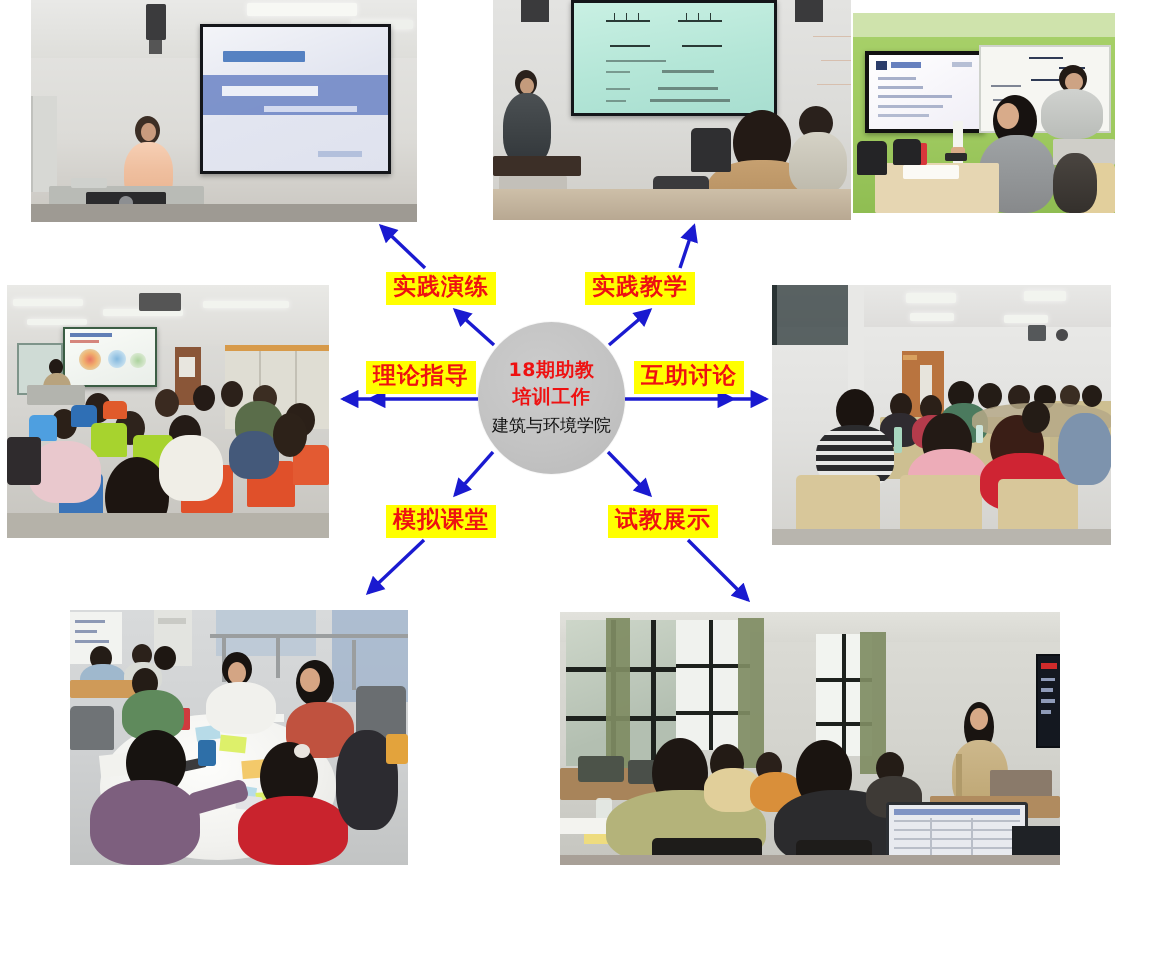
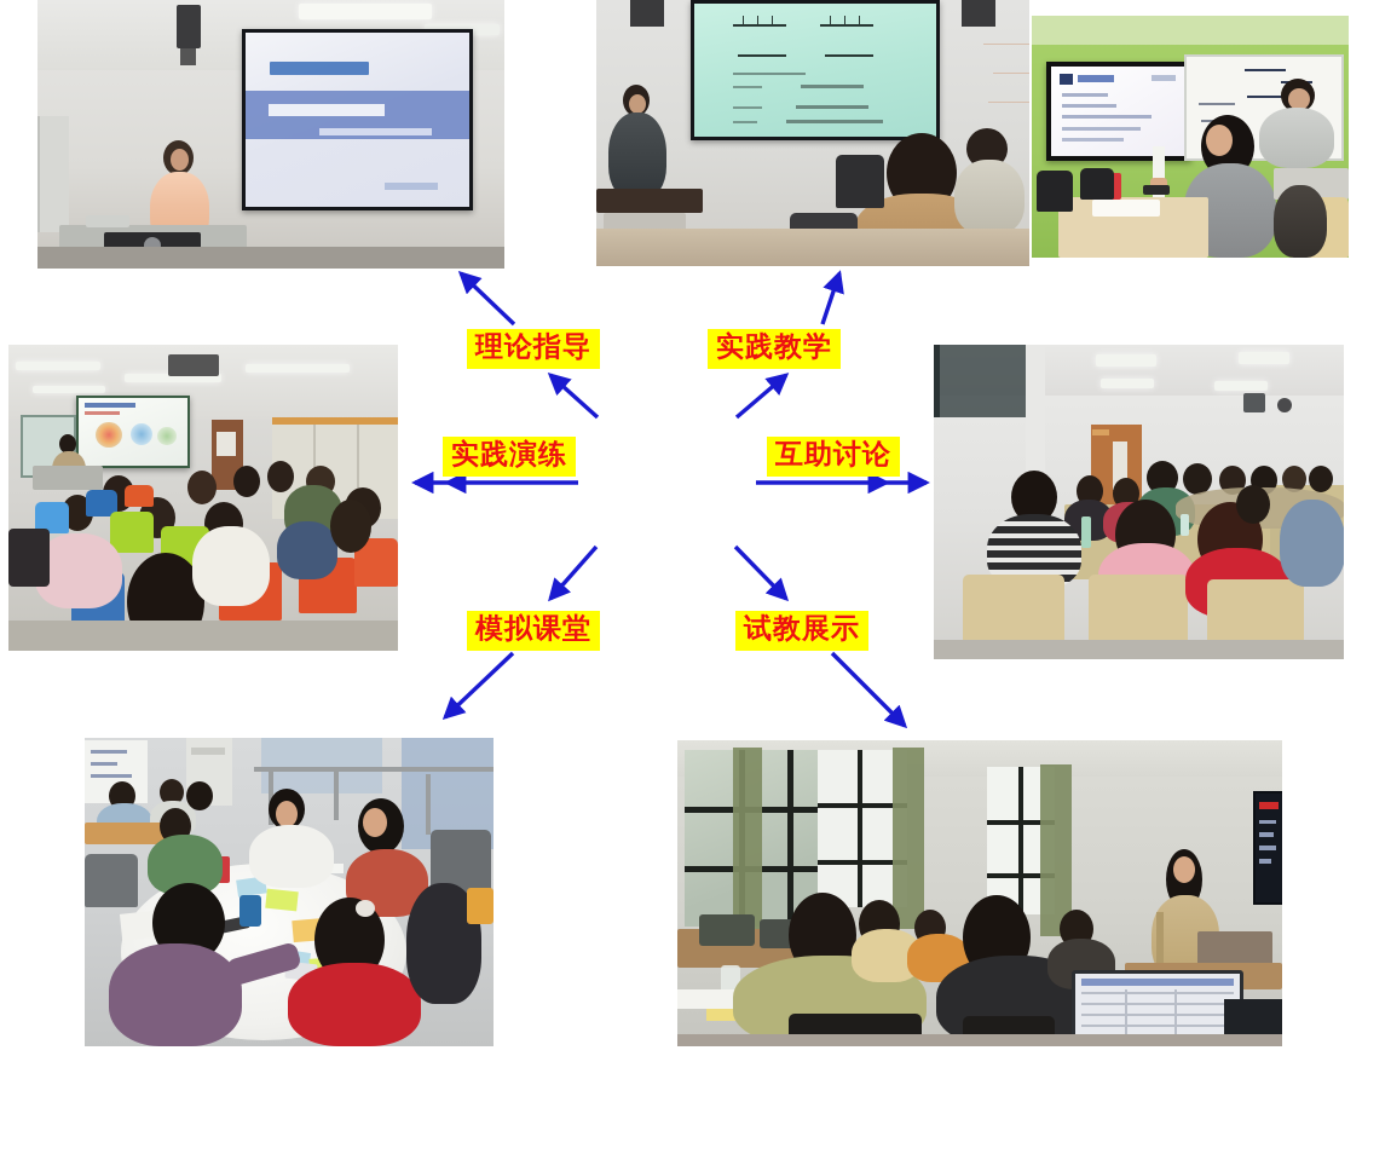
- 18期助教
- 培训工作
- 建筑与环境学院
- 实践演练
+ 理论指导
  实践教学
- 理论指导
+ 实践演练
  互助讨论
  模拟课堂
  试教展示
